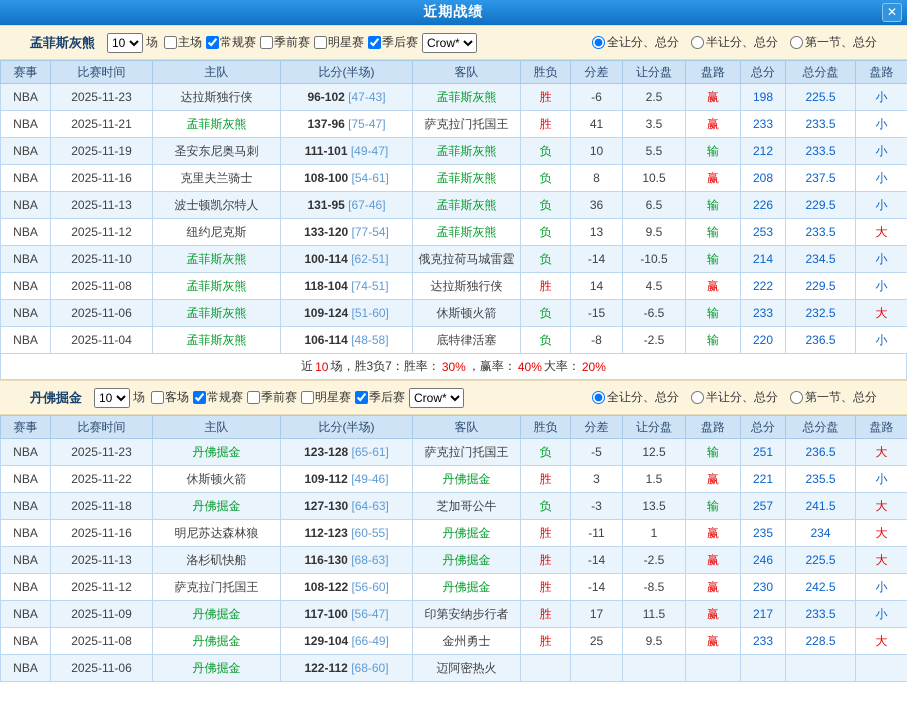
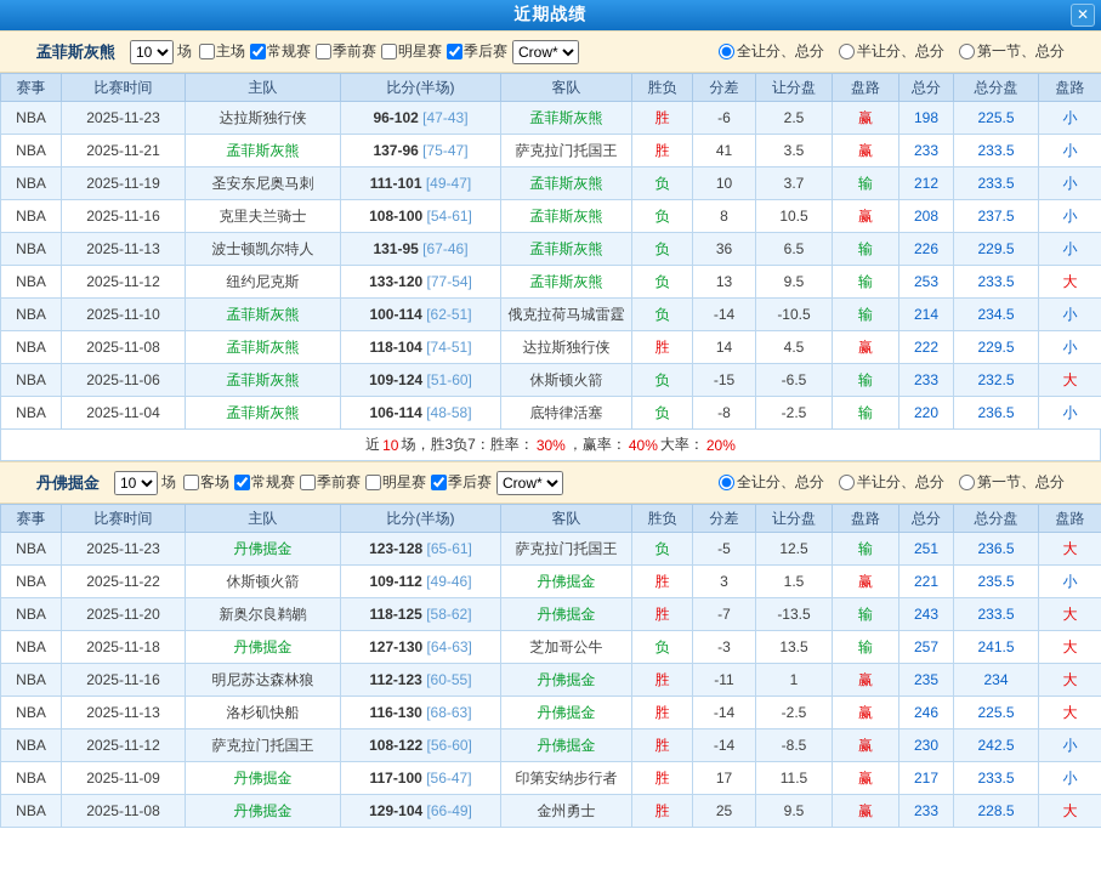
  近期战绩
  ✕
  孟菲斯灰熊
  10
  场
  主场
  常规赛
  季前赛
  明星赛
  季后赛
  Crow*
  全让分、总分
  半让分、总分
  第一节、总分
  赛事	比赛时间	主队	比分(半场)	客队	胜负	分差	让分盘	盘路	总分	总分盘	盘路
  NBA	2025-11-23	达拉斯独行侠	96-102 [47-43]	孟菲斯灰熊	胜	-6	2.5	赢	198	225.5	小
  NBA	2025-11-21	孟菲斯灰熊	137-96 [75-47]	萨克拉门托国王	胜	41	3.5	赢	233	233.5	小
- NBA	2025-11-19	圣安东尼奥马刺	111-101 [49-47]	孟菲斯灰熊	负	10	5.5	输	212	233.5	小
+ NBA	2025-11-19	圣安东尼奥马刺	111-101 [49-47]	孟菲斯灰熊	负	10	3.7	输	212	233.5	小
  NBA	2025-11-16	克里夫兰骑士	108-100 [54-61]	孟菲斯灰熊	负	8	10.5	赢	208	237.5	小
  NBA	2025-11-13	波士顿凯尔特人	131-95 [67-46]	孟菲斯灰熊	负	36	6.5	输	226	229.5	小
  NBA	2025-11-12	纽约尼克斯	133-120 [77-54]	孟菲斯灰熊	负	13	9.5	输	253	233.5	大
  NBA	2025-11-10	孟菲斯灰熊	100-114 [62-51]	俄克拉荷马城雷霆	负	-14	-10.5	输	214	234.5	小
  NBA	2025-11-08	孟菲斯灰熊	118-104 [74-51]	达拉斯独行侠	胜	14	4.5	赢	222	229.5	小
  NBA	2025-11-06	孟菲斯灰熊	109-124 [51-60]	休斯顿火箭	负	-15	-6.5	输	233	232.5	大
  NBA	2025-11-04	孟菲斯灰熊	106-114 [48-58]	底特律活塞	负	-8	-2.5	输	220	236.5	小
  近
  10
  场，胜3负7：胜率：
  30%
  ，赢率：
  40%
  大率：
  20%
  丹佛掘金
  10
  场
  客场
  常规赛
  季前赛
  明星赛
  季后赛
  Crow*
  全让分、总分
  半让分、总分
  第一节、总分
  赛事	比赛时间	主队	比分(半场)	客队	胜负	分差	让分盘	盘路	总分	总分盘	盘路
  NBA	2025-11-23	丹佛掘金	123-128 [65-61]	萨克拉门托国王	负	-5	12.5	输	251	236.5	大
  NBA	2025-11-22	休斯顿火箭	109-112 [49-46]	丹佛掘金	胜	3	1.5	赢	221	235.5	小
+ NBA	2025-11-20	新奥尔良鹈鹕	118-125 [58-62]	丹佛掘金	胜	-7	-13.5	输	243	233.5	大
  NBA	2025-11-18	丹佛掘金	127-130 [64-63]	芝加哥公牛	负	-3	13.5	输	257	241.5	大
  NBA	2025-11-16	明尼苏达森林狼	112-123 [60-55]	丹佛掘金	胜	-11	1	赢	235	234	大
  NBA	2025-11-13	洛杉矶快船	116-130 [68-63]	丹佛掘金	胜	-14	-2.5	赢	246	225.5	大
  NBA	2025-11-12	萨克拉门托国王	108-122 [56-60]	丹佛掘金	胜	-14	-8.5	赢	230	242.5	小
  NBA	2025-11-09	丹佛掘金	117-100 [56-47]	印第安纳步行者	胜	17	11.5	赢	217	233.5	小
  NBA	2025-11-08	丹佛掘金	129-104 [66-49]	金州勇士	胜	25	9.5	赢	233	228.5	大
- NBA	2025-11-06	丹佛掘金	122-112 [68-60]	迈阿密热火
